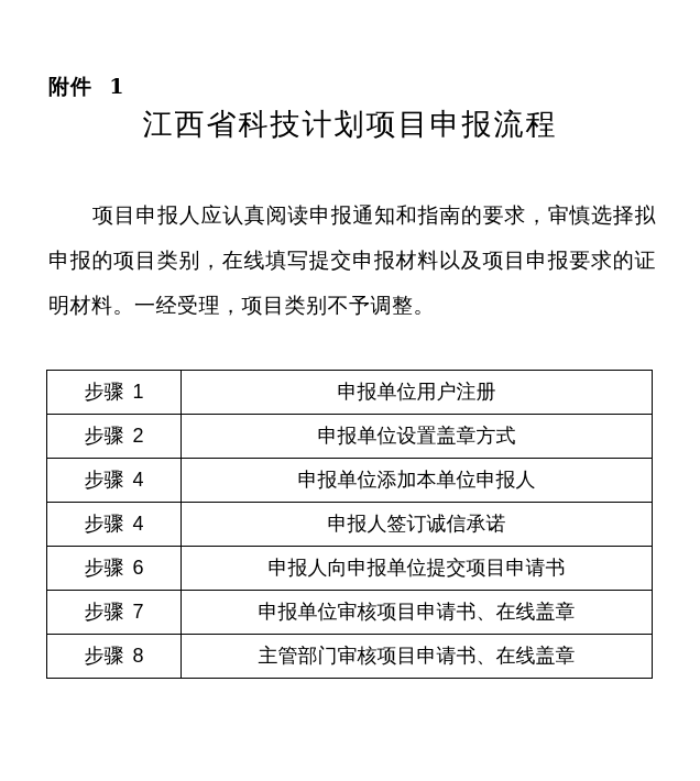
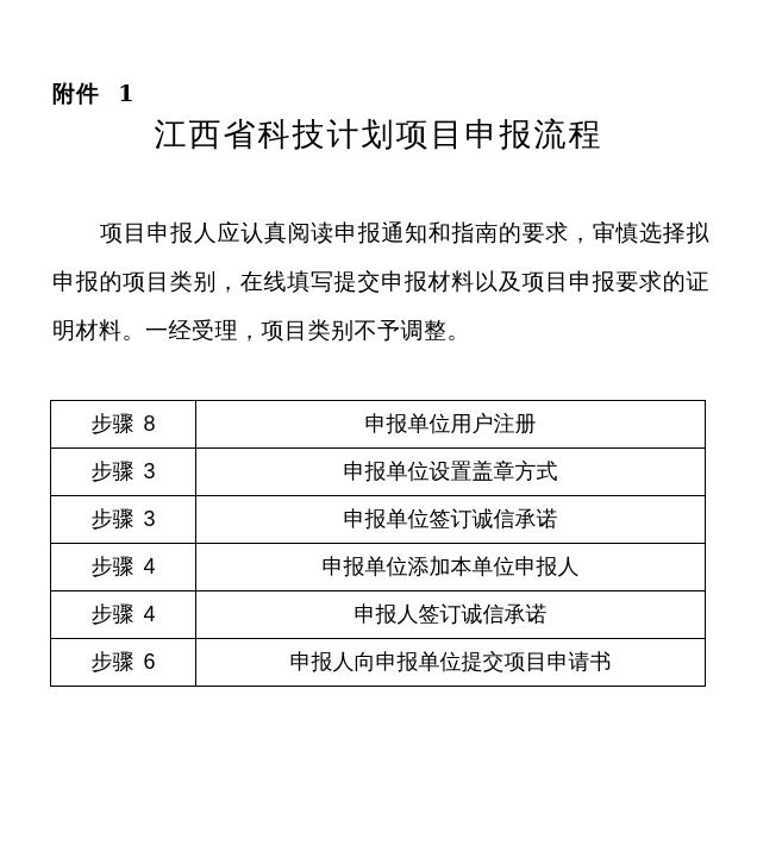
  附件 1
  江西省科技计划项目申报流程
  项目申报人应认真阅读申报通知和指南的要求，审慎选择拟申报的项目类别，在线填写提交申报材料以及项目申报要求的证明材料。一经受理，项目类别不予调整。
- 步骤 1	申报单位用户注册
+ 步骤 8	申报单位用户注册
- 步骤 2	申报单位设置盖章方式
+ 步骤 3	申报单位设置盖章方式
+ 步骤 3	申报单位签订诚信承诺
  步骤 4	申报单位添加本单位申报人
  步骤 4	申报人签订诚信承诺
  步骤 6	申报人向申报单位提交项目申请书
- 步骤 7	申报单位审核项目申请书、在线盖章
- 步骤 8	主管部门审核项目申请书、在线盖章
